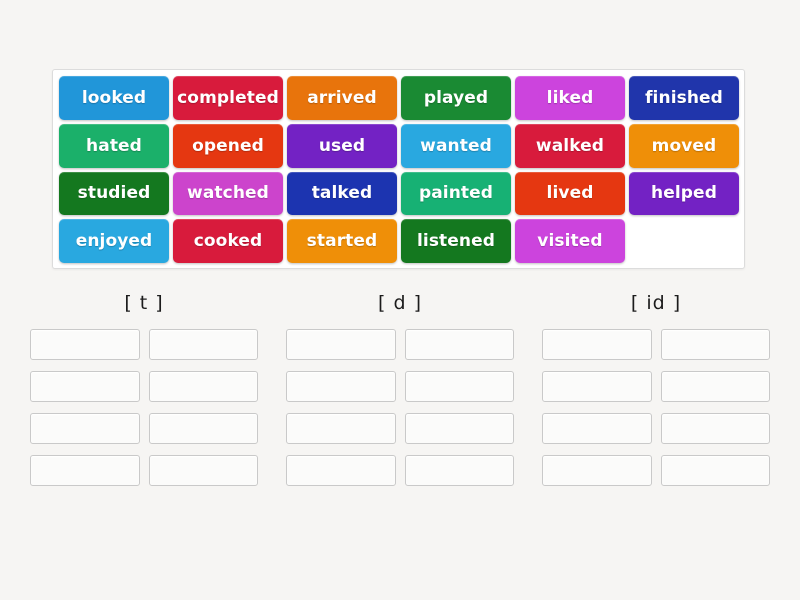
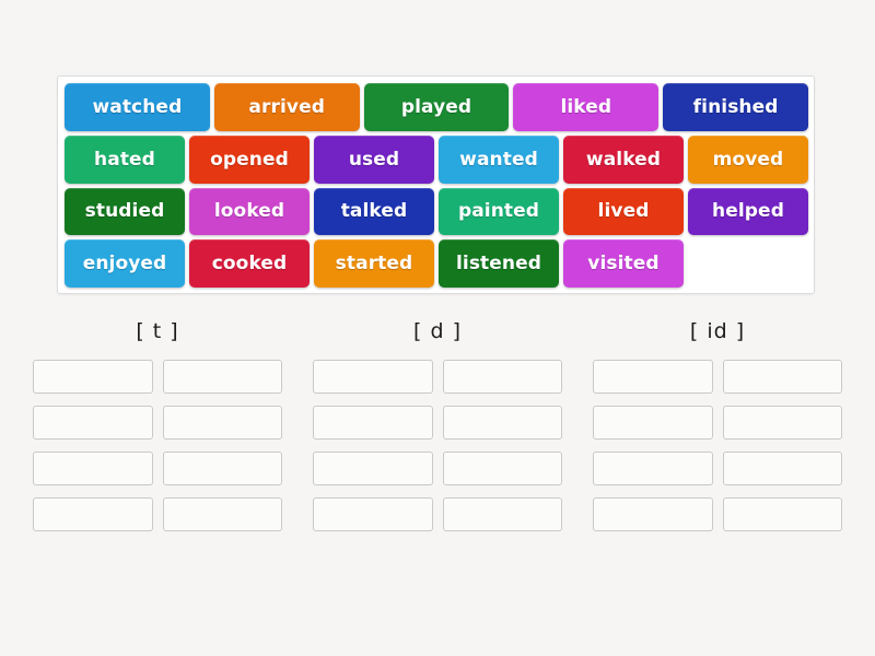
- looked
+ watched
- completed
  arrived
  played
  liked
  finished
  hated
  opened
  used
  wanted
  walked
  moved
  studied
- watched
+ looked
  talked
  painted
  lived
  helped
  enjoyed
  cooked
  started
  listened
  visited
  [ t ]
  [ d ]
  [ id ]
